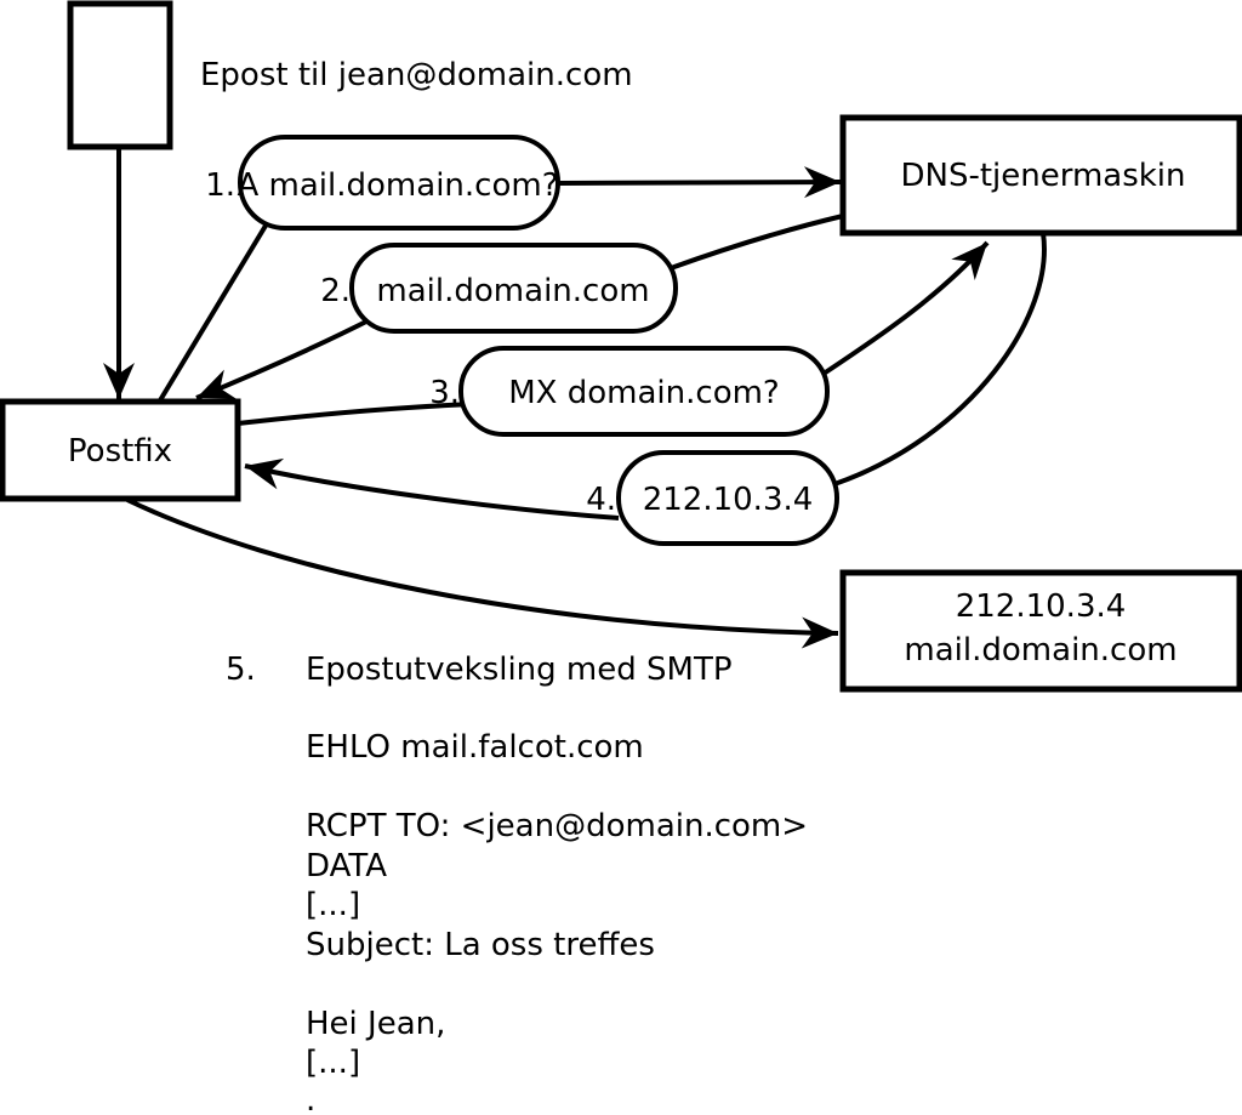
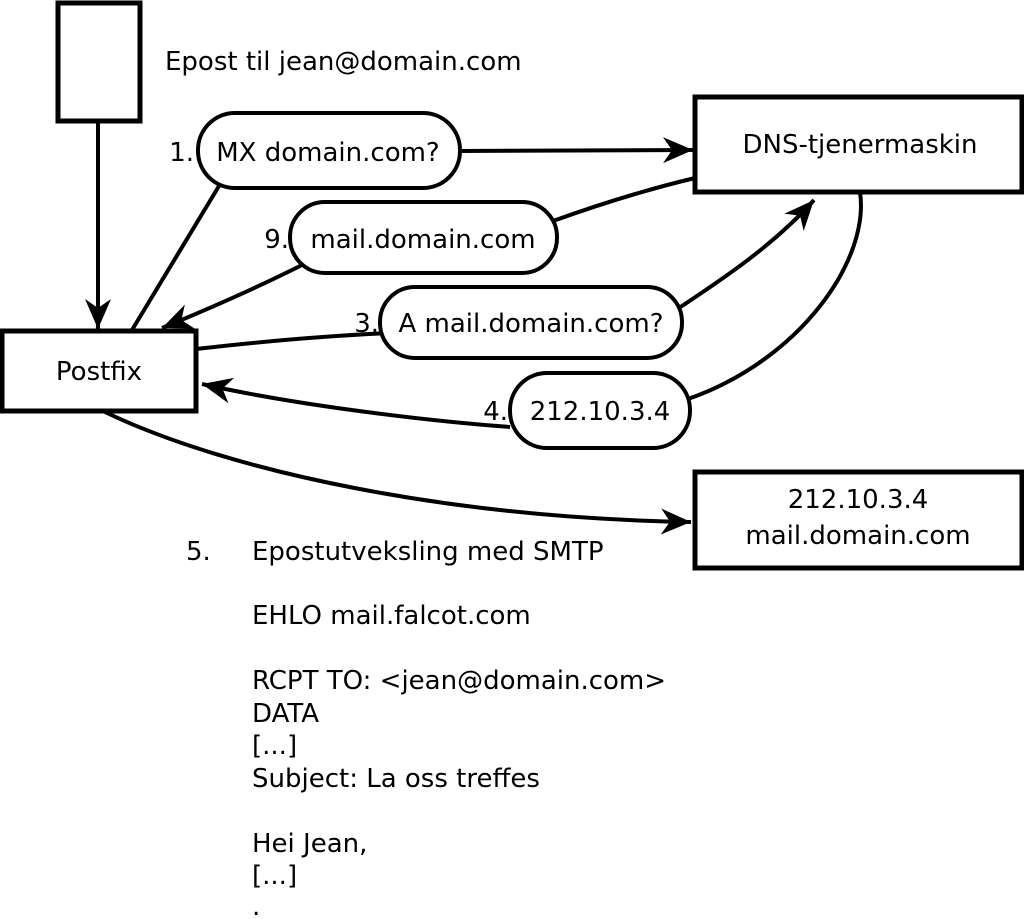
  Postfix
  DNS-tjenermaskin
  212.10.3.4
  mail.domain.com
  1.
- A mail.domain.com?
+ MX domain.com?
- 2.
+ 9.
  mail.domain.com
  3.
- MX domain.com?
+ A mail.domain.com?
  4.
  212.10.3.4
  Epost til jean@domain.com
  5.
  Epostutveksling med SMTP
  EHLO mail.falcot.com
  RCPT TO: <jean@domain.com>
  DATA
  [...]
  Subject: La oss treffes
  Hei Jean,
  [...]
  .
